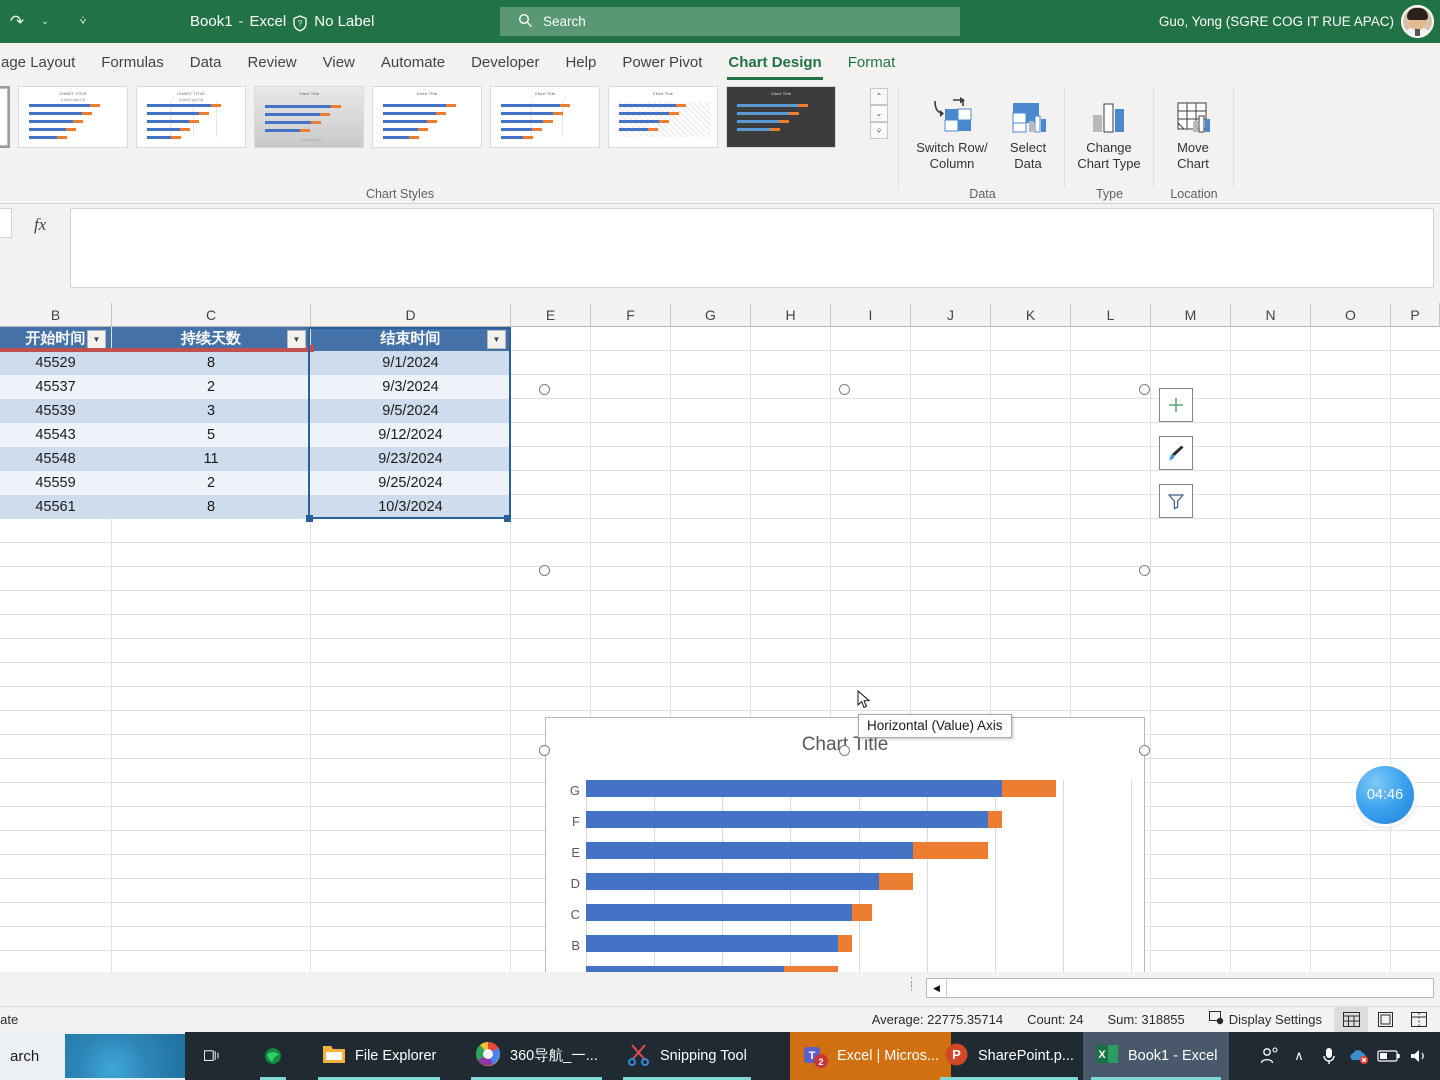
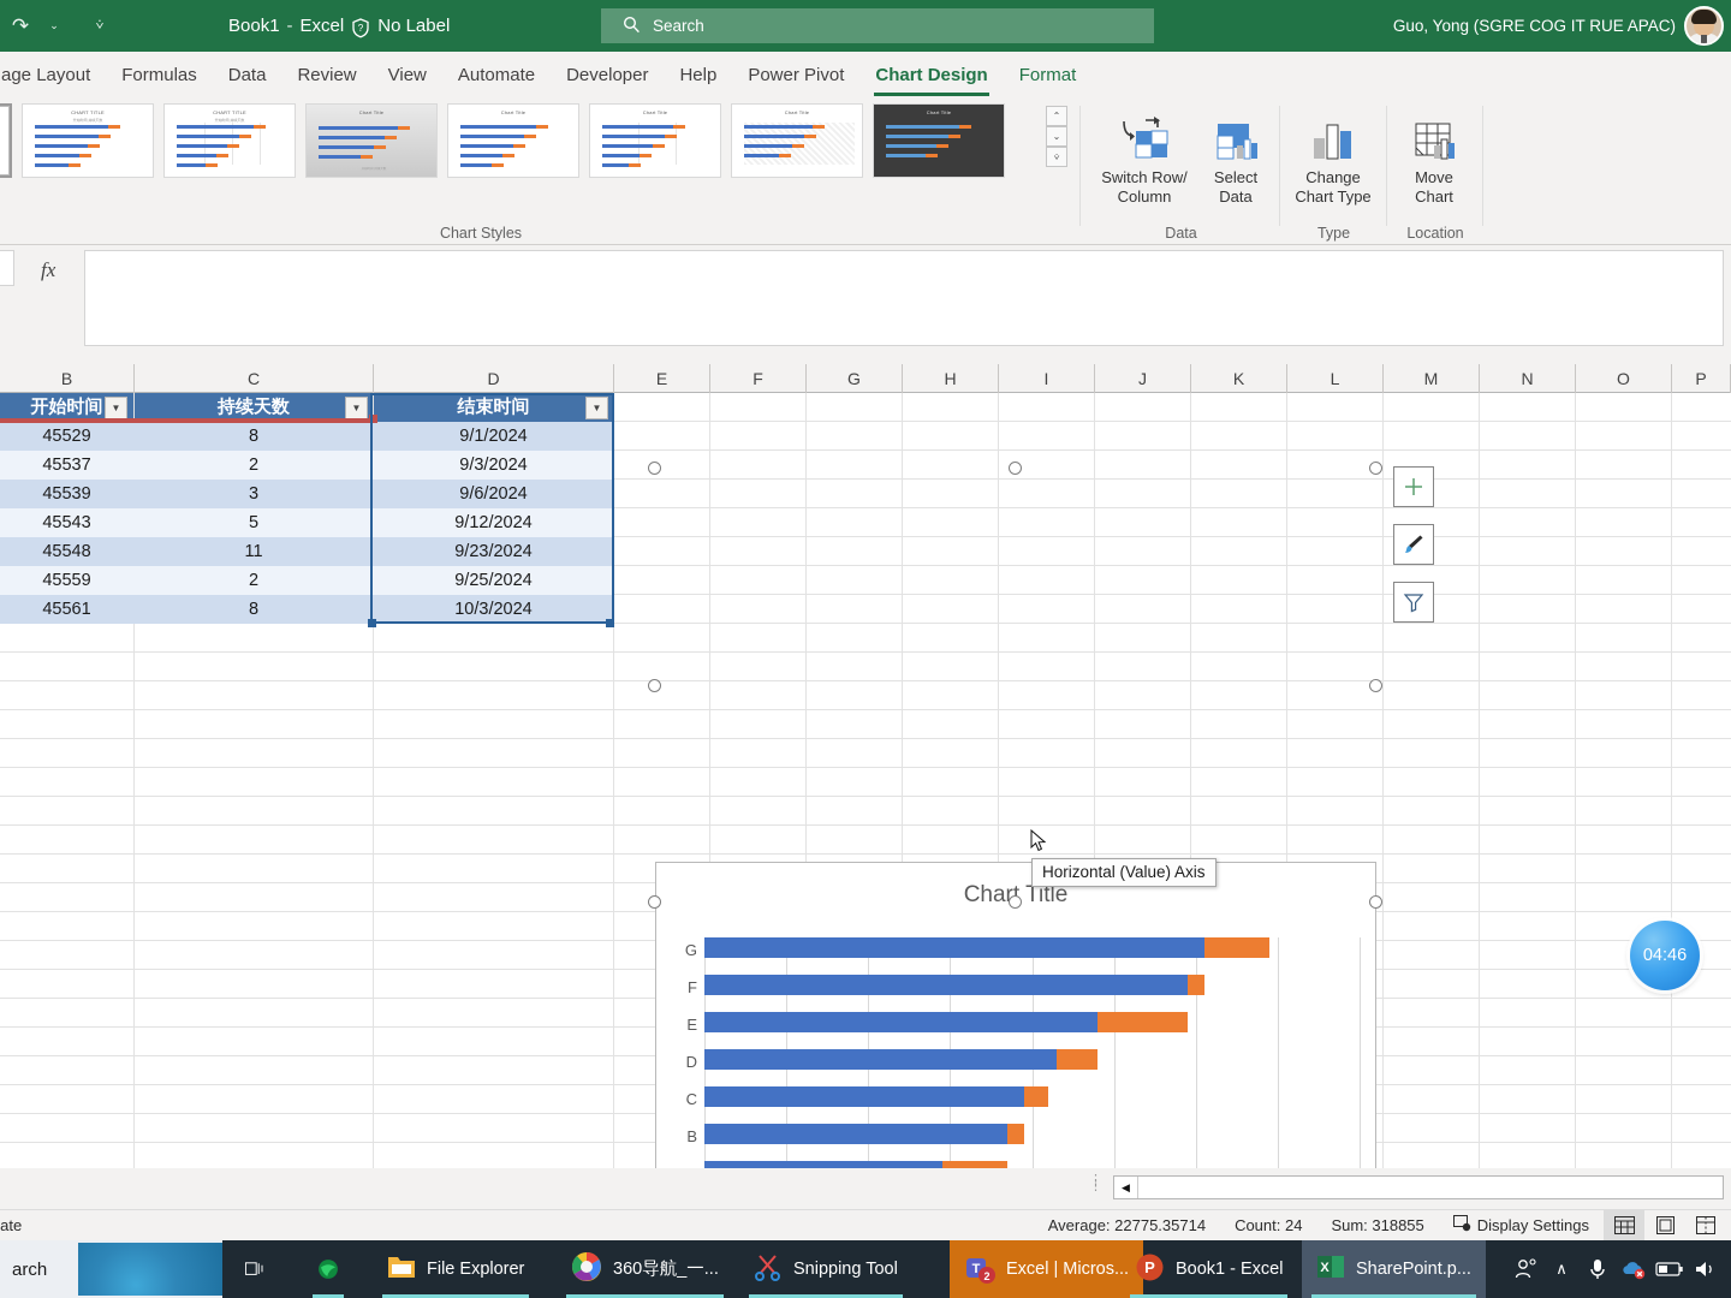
  ↷
  ⌄
  ⩒
  Book1
  -
  Excel
  ?
  No Label
  Search
  Guo, Yong (SGRE COG IT RUE APAC)
  age Layout
  Formulas
  Data
  Review
  View
  Automate
  Developer
  Help
  Power Pivot
  Chart Design
  Format
  ⌃
  ⌄
  ⩒
  Chart Styles
  Switch Row/
  Column
  Select
  Data
  Data
  Change
  Chart Type
  Type
  Move
  Chart
  Location
  fx
  B
  C
  D
  E
  F
  G
  H
  I
  J
  K
  L
  M
  N
  O
  P
  开始时间
  持续天数
  结束时间
  ▼
  ▼
  ▼
  45529
  45537
  45539
  45543
  45548
  45559
  45561
  8
  2
  3
  5
  11
  2
  8
  9/1/2024
  9/3/2024
- 9/5/2024
+ 9/6/2024
  9/12/2024
  9/23/2024
  9/25/2024
  10/3/2024
  Char Title
  G
  F
  E
  D
  C
  B
  Horizontal (Value) Axis
  04:46
  ⋮
  ⋮
  ◀
  Average: 22775.35714
  Count: 24
  Sum: 318855
  Display Settings
  arch
  File Explorer
  360导航_一...
  Snipping Tool
  T
  2
  Excel | Micros.
  P
- SharePoint.p...
+ Book1 - Excel
  X
- Book1 - Excel
+ SharePoint.p...
  ∧
